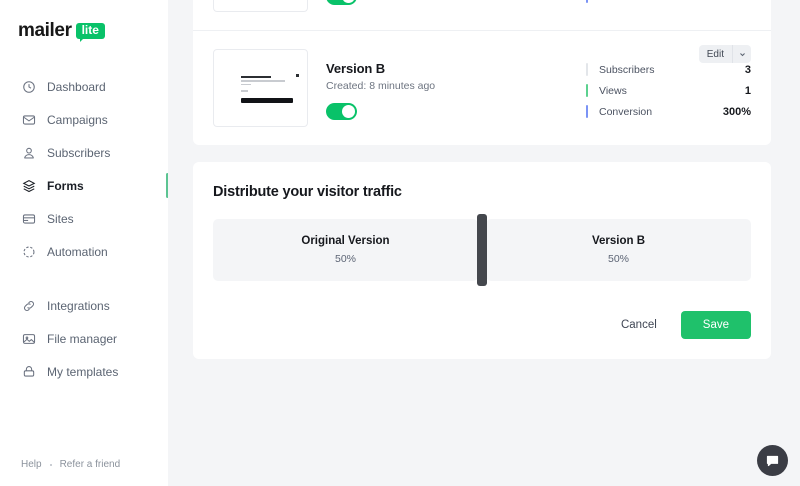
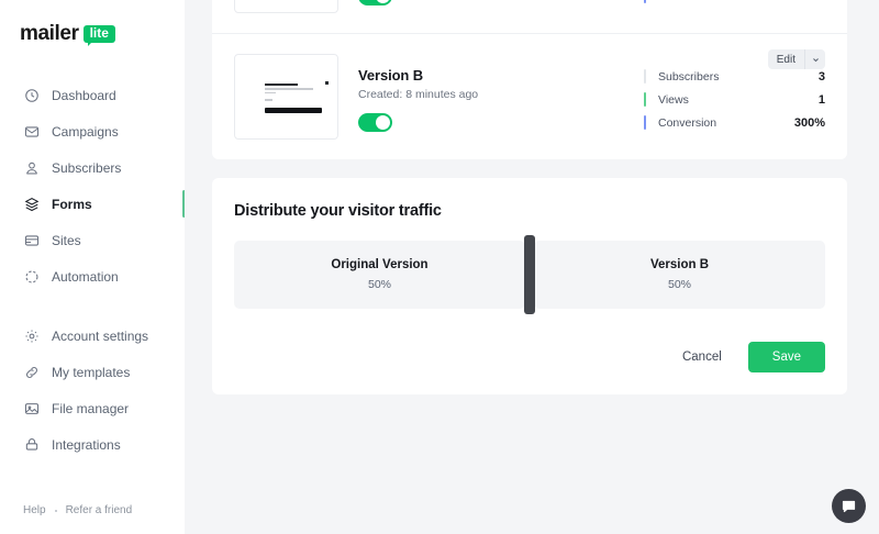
  mailer
  lite
  Dashboard
  Campaigns
  Subscribers
  Forms
  Sites
  Automation
+ Account settings
- Integrations
+ My templates
  File manager
- My templates
+ Integrations
  Help
  Refer a friend
  Version B
  Created: 8 minutes ago
  Edit
  Subscribers
  3
  Views
  1
  Conversion
  300%
  Distribute your visitor traffic
  Original Version
  50%
  Version B
  50%
  Cancel
  Save
